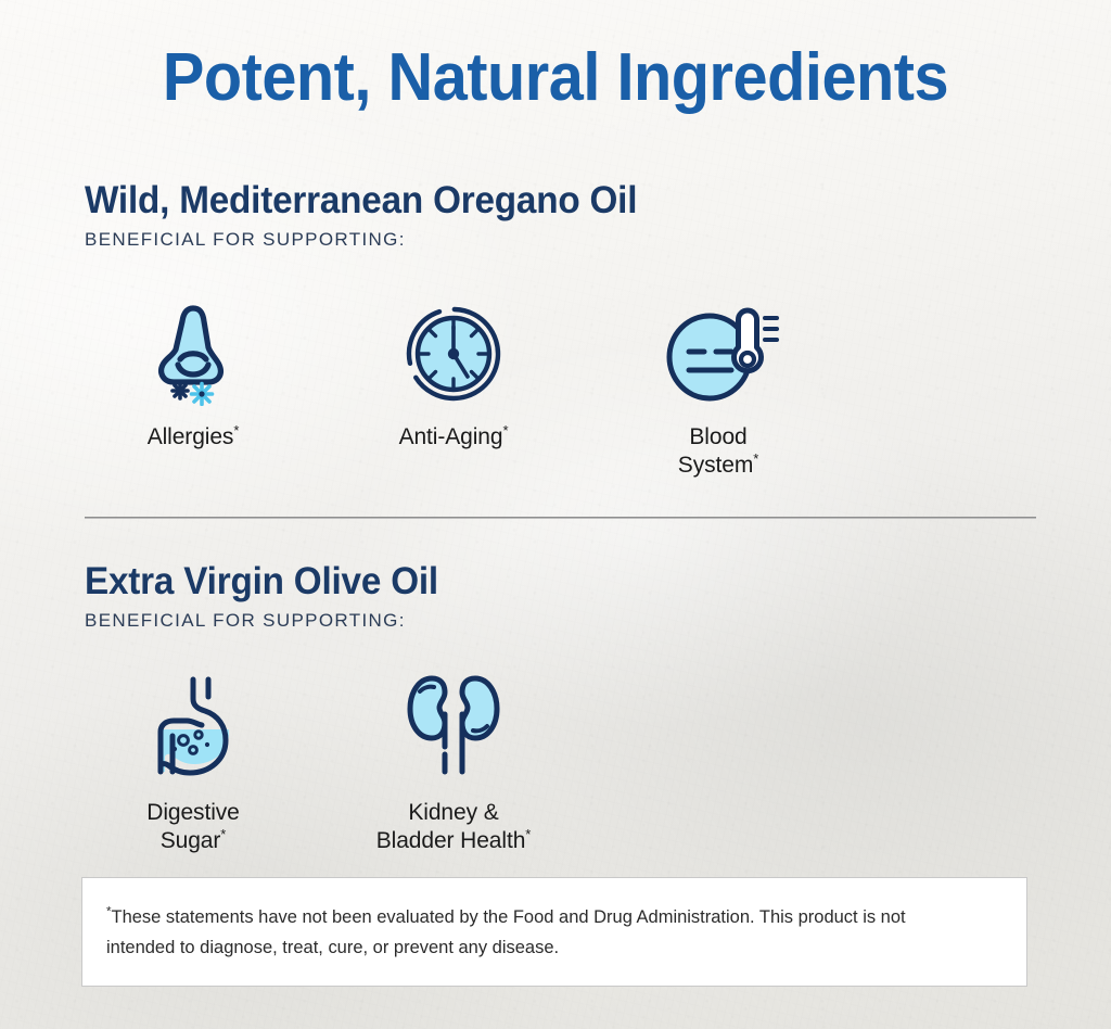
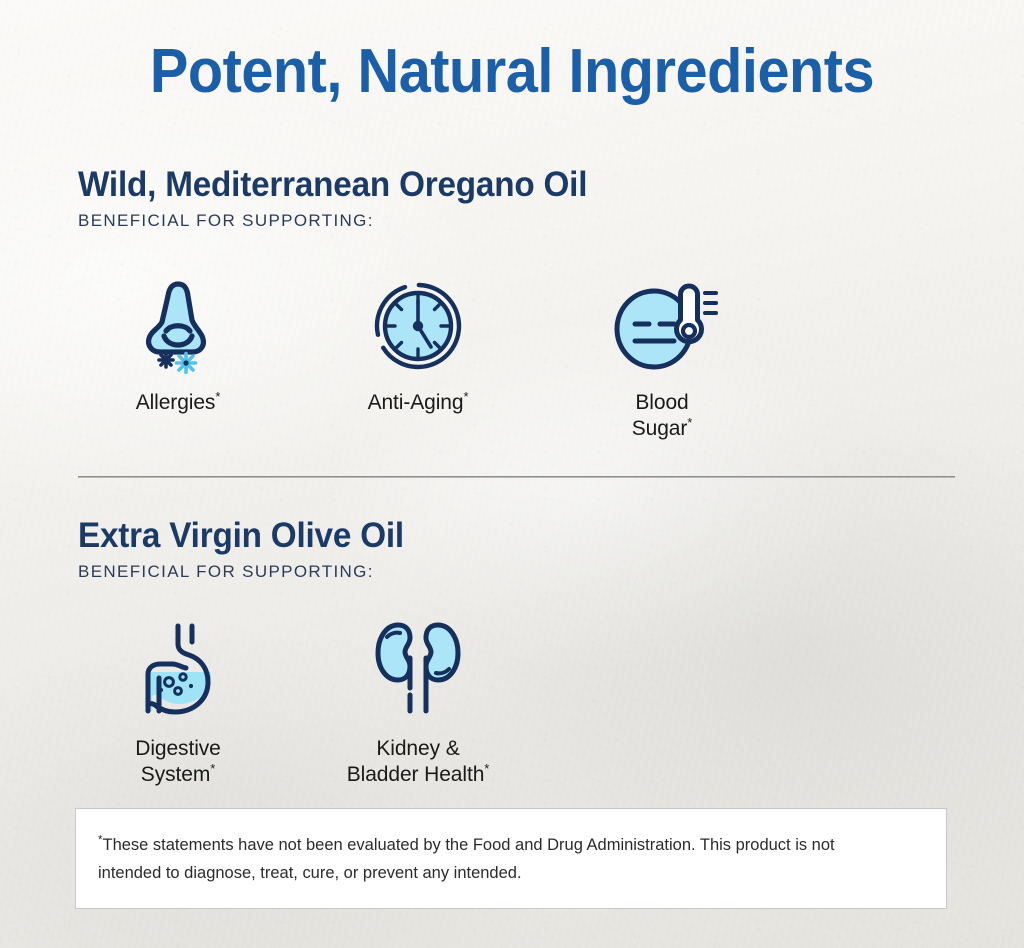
  Potent, Natural Ingredients
  Wild, Mediterranean Oregano Oil
  BENEFICIAL FOR SUPPORTING:
  Allergies*
  Anti-Aging*
  Blood
- System*
+ Sugar*
  Extra Virgin Olive Oil
  BENEFICIAL FOR SUPPORTING:
  Digestive
- Sugar*
+ System*
  Kidney &
  Bladder Health*
- *These statements have not been evaluated by the Food and Drug Administration. This product is not intended to diagnose, treat, cure, or prevent any disease.
+ *These statements have not been evaluated by the Food and Drug Administration. This product is not intended to diagnose, treat, cure, or prevent any intended.
